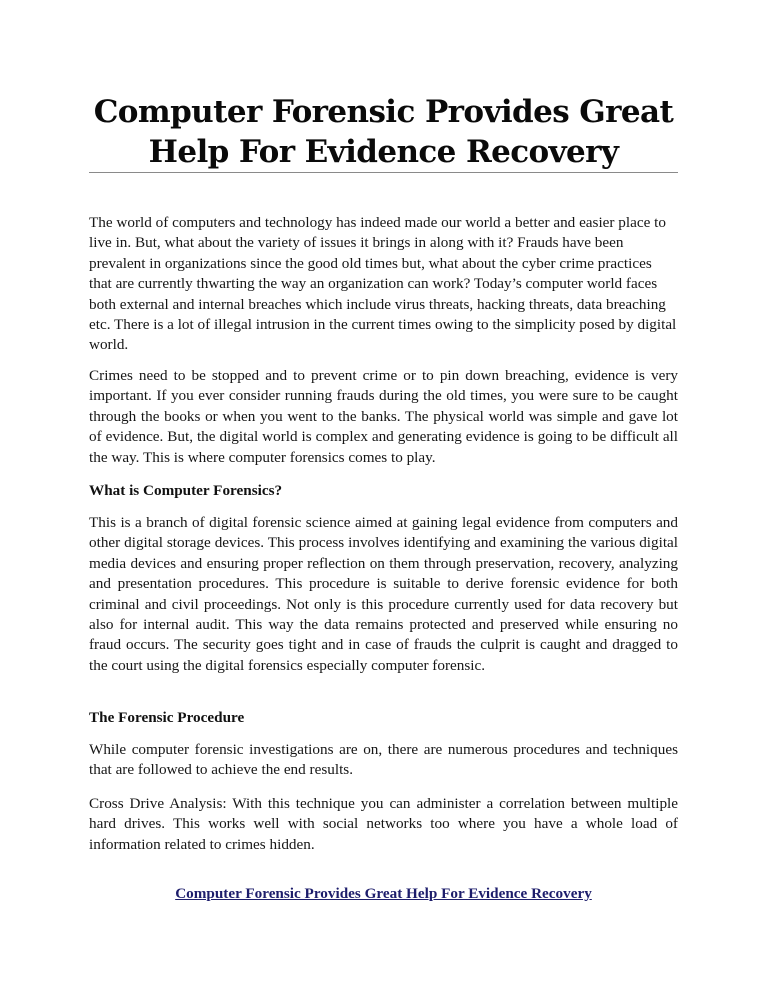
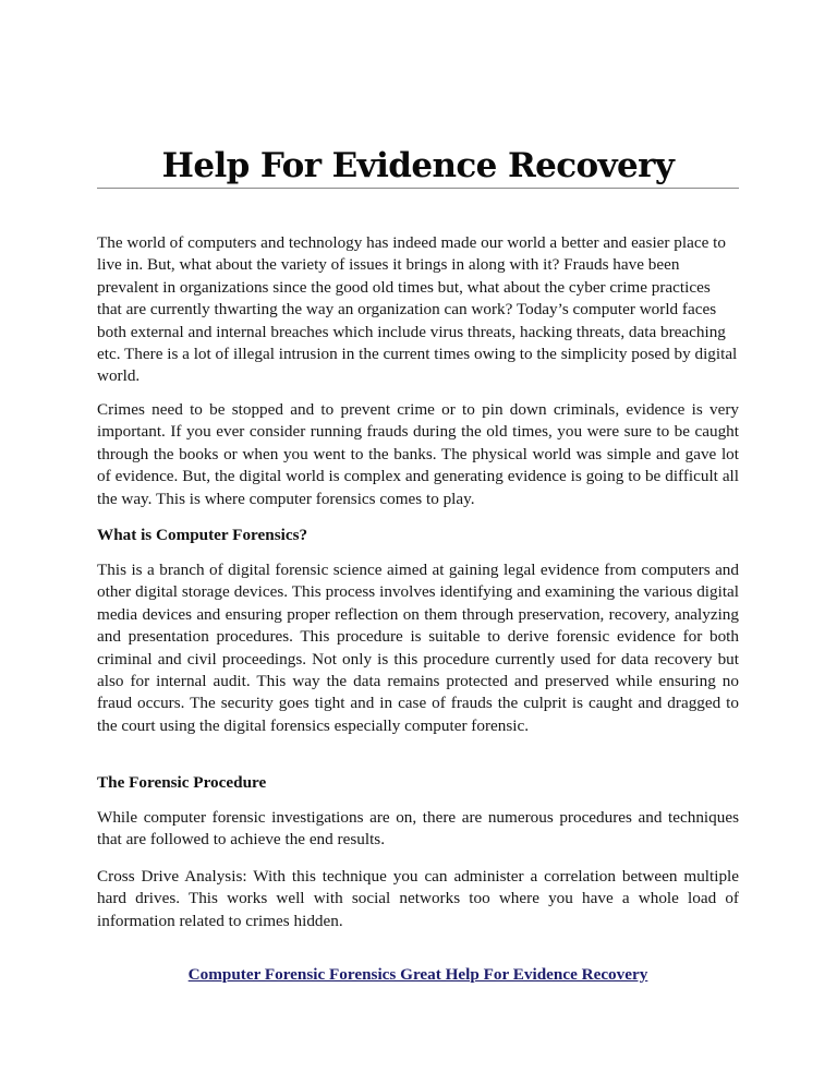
- Computer Forensic Provides Great
  Help For Evidence Recovery
  The world of computers and technology has indeed made our world a better and easier place to live in. But, what about the variety of issues it brings in along with it? Frauds have been prevalent in organizations since the good old times but, what about the cyber crime practices that are currently thwarting the way an organization can work? Today’s computer world faces both external and internal breaches which include virus threats, hacking threats, data breaching etc. There is a lot of illegal intrusion in the current times owing to the simplicity posed by digital world.
- Crimes need to be stopped and to prevent crime or to pin down breaching, evidence is very important. If you ever consider running frauds during the old times, you were sure to be caught through the books or when you went to the banks. The physical world was simple and gave lot of evidence. But, the digital world is complex and generating evidence is going to be difficult all the way. This is where computer forensics comes to play.
+ Crimes need to be stopped and to prevent crime or to pin down criminals, evidence is very important. If you ever consider running frauds during the old times, you were sure to be caught through the books or when you went to the banks. The physical world was simple and gave lot of evidence. But, the digital world is complex and generating evidence is going to be difficult all the way. This is where computer forensics comes to play.
  What is Computer Forensics?
  This is a branch of digital forensic science aimed at gaining legal evidence from computers and other digital storage devices. This process involves identifying and examining the various digital media devices and ensuring proper reflection on them through preservation, recovery, analyzing and presentation procedures. This procedure is suitable to derive forensic evidence for both criminal and civil proceedings. Not only is this procedure currently used for data recovery but also for internal audit. This way the data remains protected and preserved while ensuring no fraud occurs. The security goes tight and in case of frauds the culprit is caught and dragged to the court using the digital forensics especially computer forensic.
  The Forensic Procedure
  While computer forensic investigations are on, there are numerous procedures and techniques that are followed to achieve the end results.
  Cross Drive Analysis: With this technique you can administer a correlation between multiple hard drives. This works well with social networks too where you have a whole load of information related to crimes hidden.
- Computer Forensic Provides Great Help For Evidence Recovery
+ Computer Forensic Forensics Great Help For Evidence Recovery
